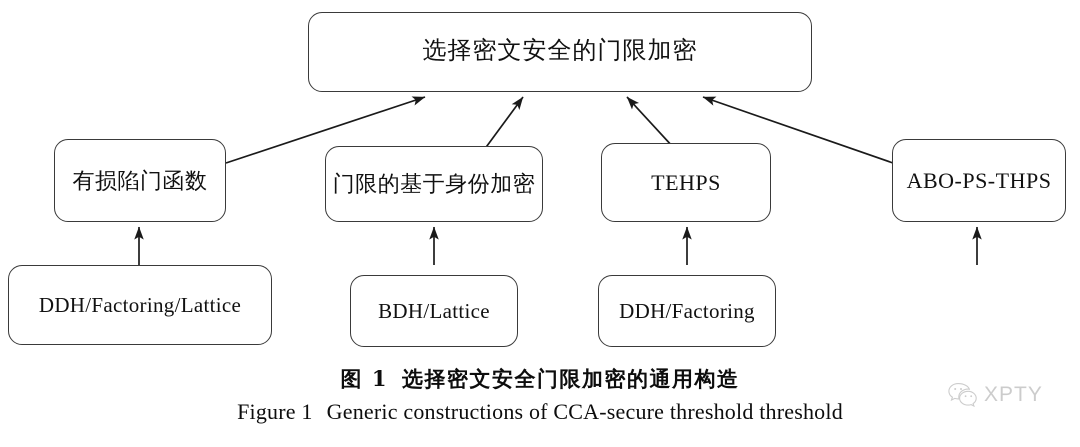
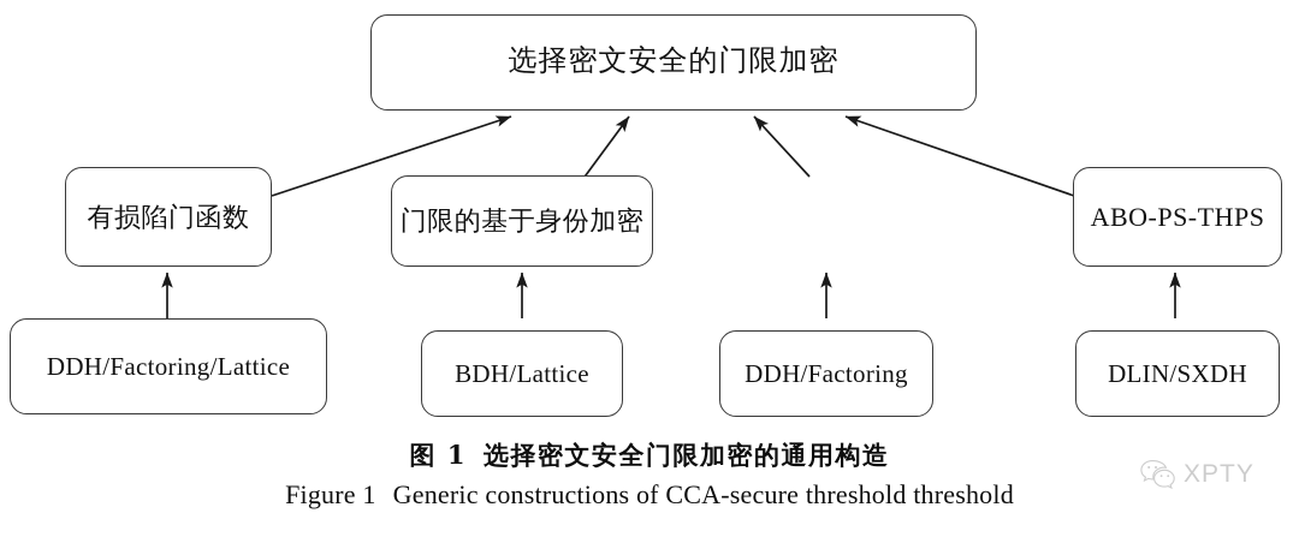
  选择密文安全的门限加密
  有损陷门函数
  门限的基于身份加密
- TEHPS
  ABO-PS-THPS
  DDH/Factoring/Lattice
  BDH/Lattice
  DDH/Factoring
+ DLIN/SXDH
  图 1 选择密文安全门限加密的通用构造
  Figure 1 Generic constructions of CCA-secure threshold threshold
  XPTY
